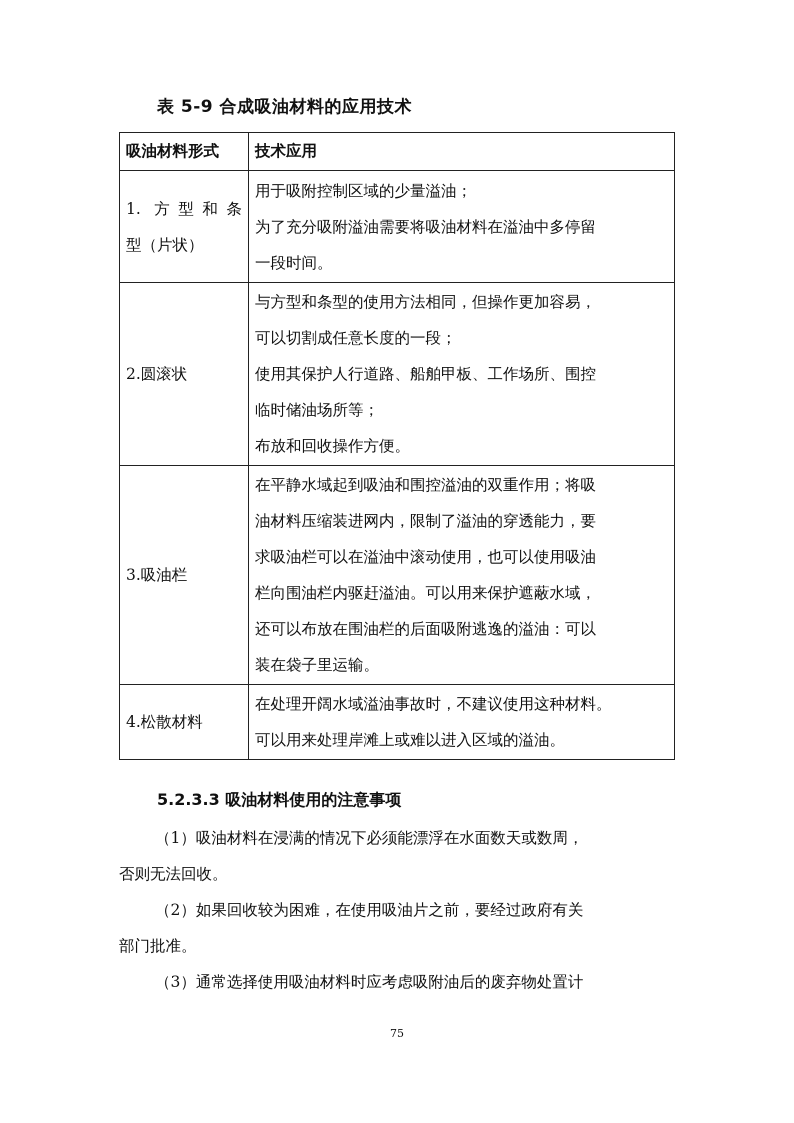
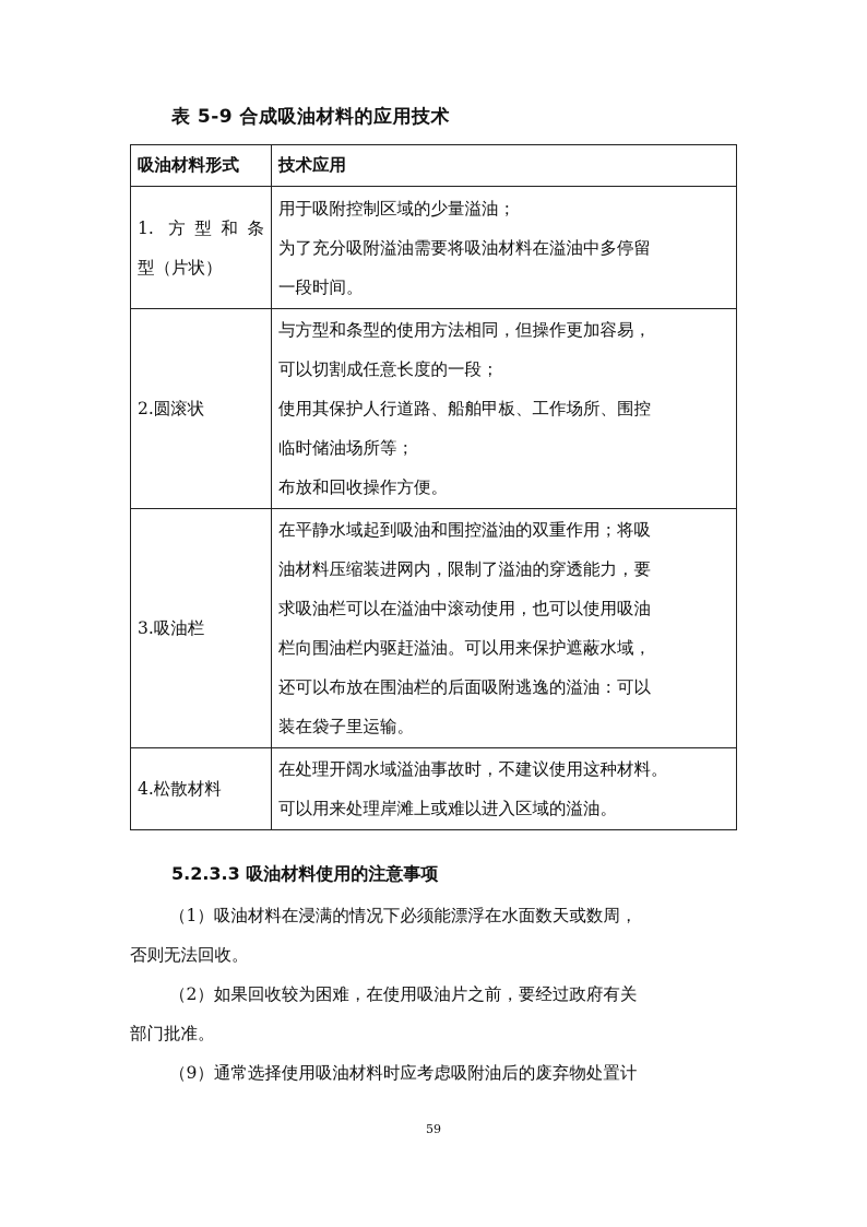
  表 5-9 合成吸油材料的应用技术
  吸油材料形式	技术应用
  1. 方型和条 型（片状）	用于吸附控制区域的少量溢油； 为了充分吸附溢油需要将吸油材料在溢油中多停留 一段时间。
  2.圆滚状	与方型和条型的使用方法相同，但操作更加容易， 可以切割成任意长度的一段； 使用其保护人行道路、船舶甲板、工作场所、围控 临时储油场所等； 布放和回收操作方便。
  3.吸油栏	在平静水域起到吸油和围控溢油的双重作用；将吸 油材料压缩装进网内，限制了溢油的穿透能力，要 求吸油栏可以在溢油中滚动使用，也可以使用吸油 栏向围油栏内驱赶溢油。可以用来保护遮蔽水域， 还可以布放在围油栏的后面吸附逃逸的溢油：可以 装在袋子里运输。
  4.松散材料	在处理开阔水域溢油事故时，不建议使用这种材料。 可以用来处理岸滩上或难以进入区域的溢油。
  5.2.3.3 吸油材料使用的注意事项
  （1）吸油材料在浸满的情况下必须能漂浮在水面数天或数周，
  否则无法回收。
  （2）如果回收较为困难，在使用吸油片之前，要经过政府有关
  部门批准。
- （3）通常选择使用吸油材料时应考虑吸附油后的废弃物处置计
+ （9）通常选择使用吸油材料时应考虑吸附油后的废弃物处置计
- 75
+ 59
